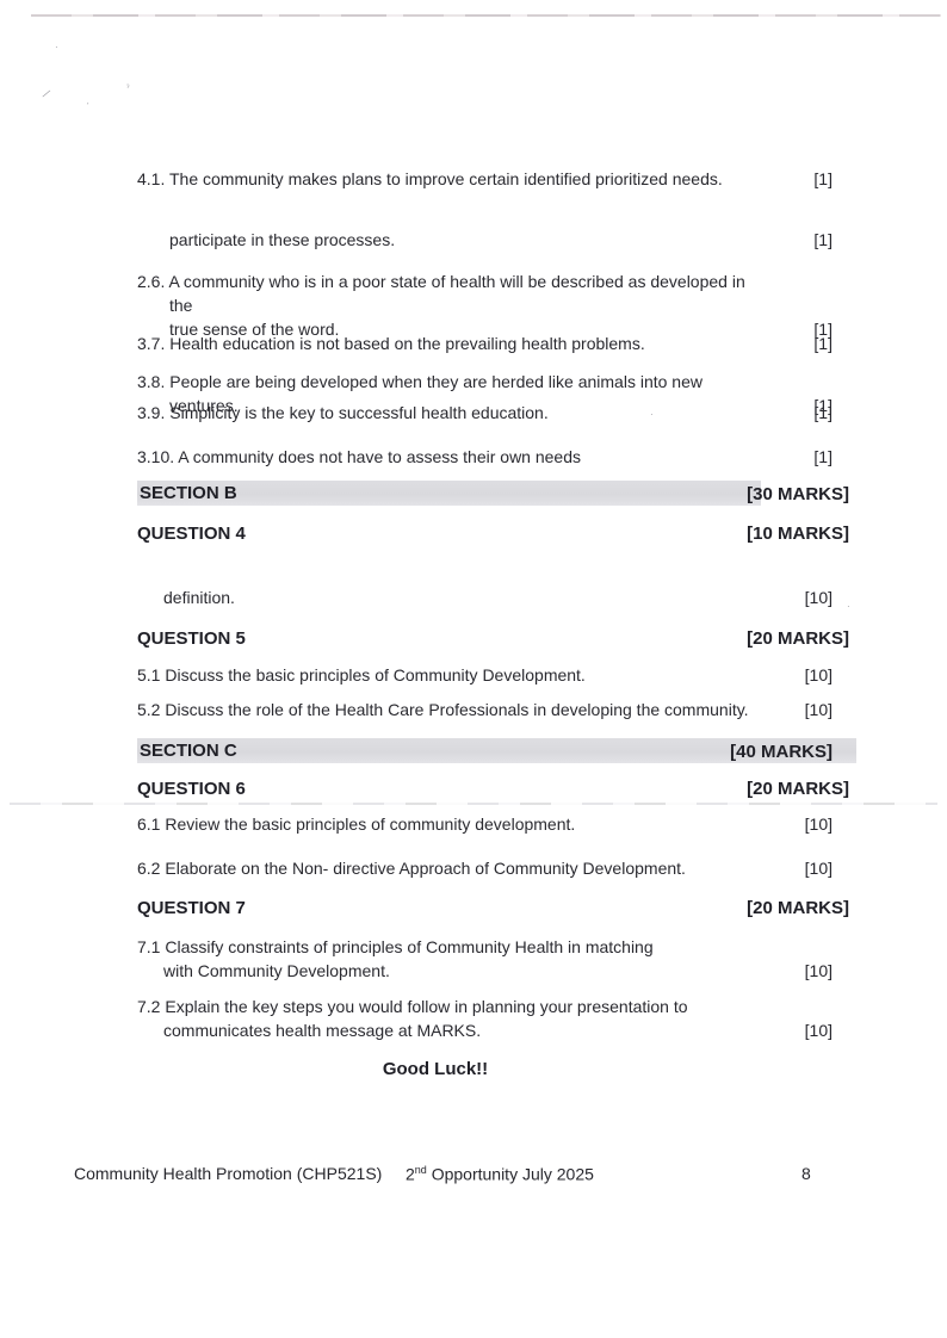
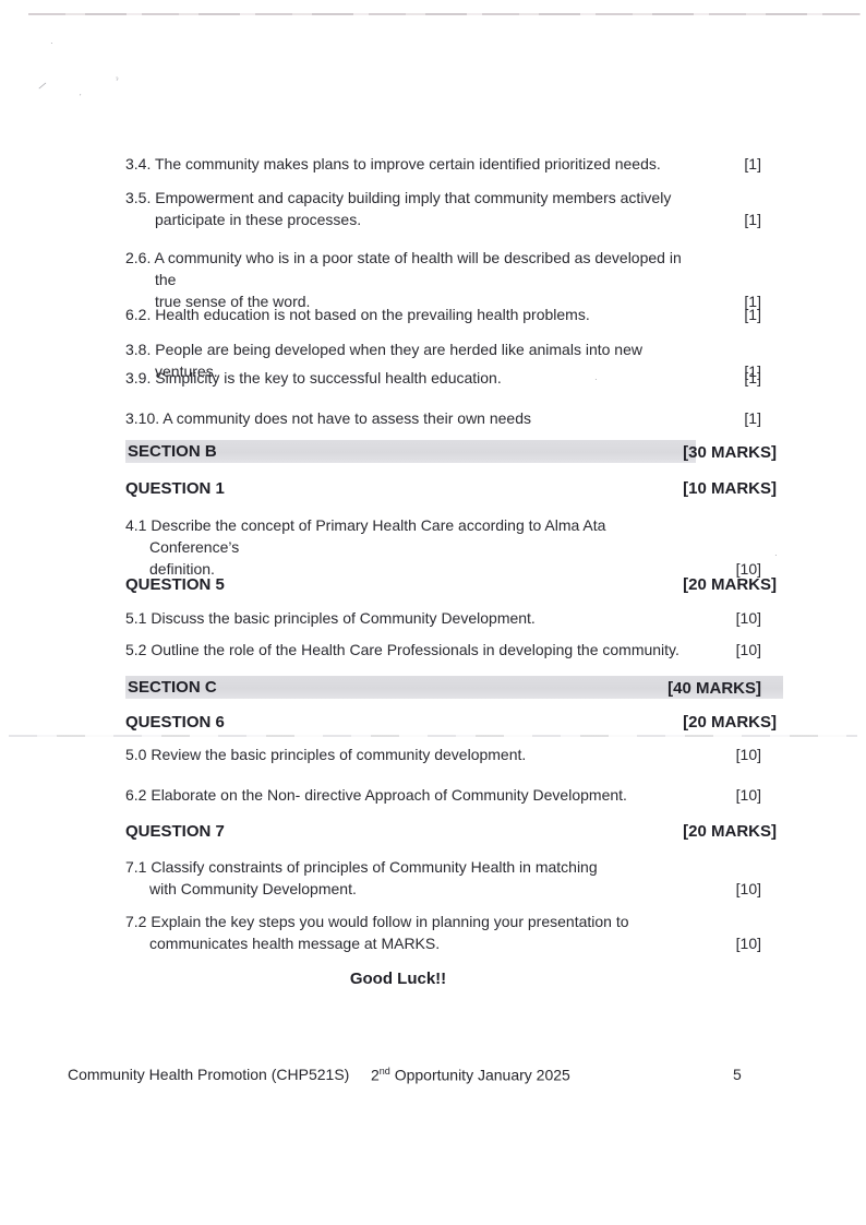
  ·
  ˏ
  ·
  ·
- 4.1. The community makes plans to improve certain identified prioritized needs.
+ 3.4. The community makes plans to improve certain identified prioritized needs.
  [1]
+ 3.5. Empowerment and capacity building imply that community members actively
  participate in these processes.
  [1]
  2.6. A community who is in a poor state of health will be described as developed in the
  true sense of the word.
  [1]
- 3.7. Health education is not based on the prevailing health problems.
+ 6.2. Health education is not based on the prevailing health problems.
  [1]
  3.8. People are being developed when they are herded like animals into new ventures.
  [1]
  3.9. Simplicity is the key to successful health education.
  [1]
  3.10. A community does not have to assess their own needs
  [1]
  SECTION B
  [30 MARKS]
- QUESTION 4
+ QUESTION 1
  [10 MARKS]
+ 4.1 Describe the concept of Primary Health Care according to Alma Ata Conference’s
  definition.
  [10]
  QUESTION 5
  [20 MARKS]
  5.1 Discuss the basic principles of Community Development.
  [10]
- 5.2 Discuss the role of the Health Care Professionals in developing the community.
+ 5.2 Outline the role of the Health Care Professionals in developing the community.
  [10]
  SECTION C
  [40 MARKS]
  QUESTION 6
  [20 MARKS]
- 6.1 Review the basic principles of community development.
+ 5.0 Review the basic principles of community development.
  [10]
  6.2 Elaborate on the Non- directive Approach of Community Development.
  [10]
  QUESTION 7
  [20 MARKS]
  7.1 Classify constraints of principles of Community Health in matching
  with Community Development.
  [10]
  7.2 Explain the key steps you would follow in planning your presentation to
  communicates health message at MARKS.
  [10]
  Good Luck!!
  Community Health Promotion (CHP521S)
- 2nd Opportunity July 2025
+ 2nd Opportunity January 2025
- 8
+ 5
